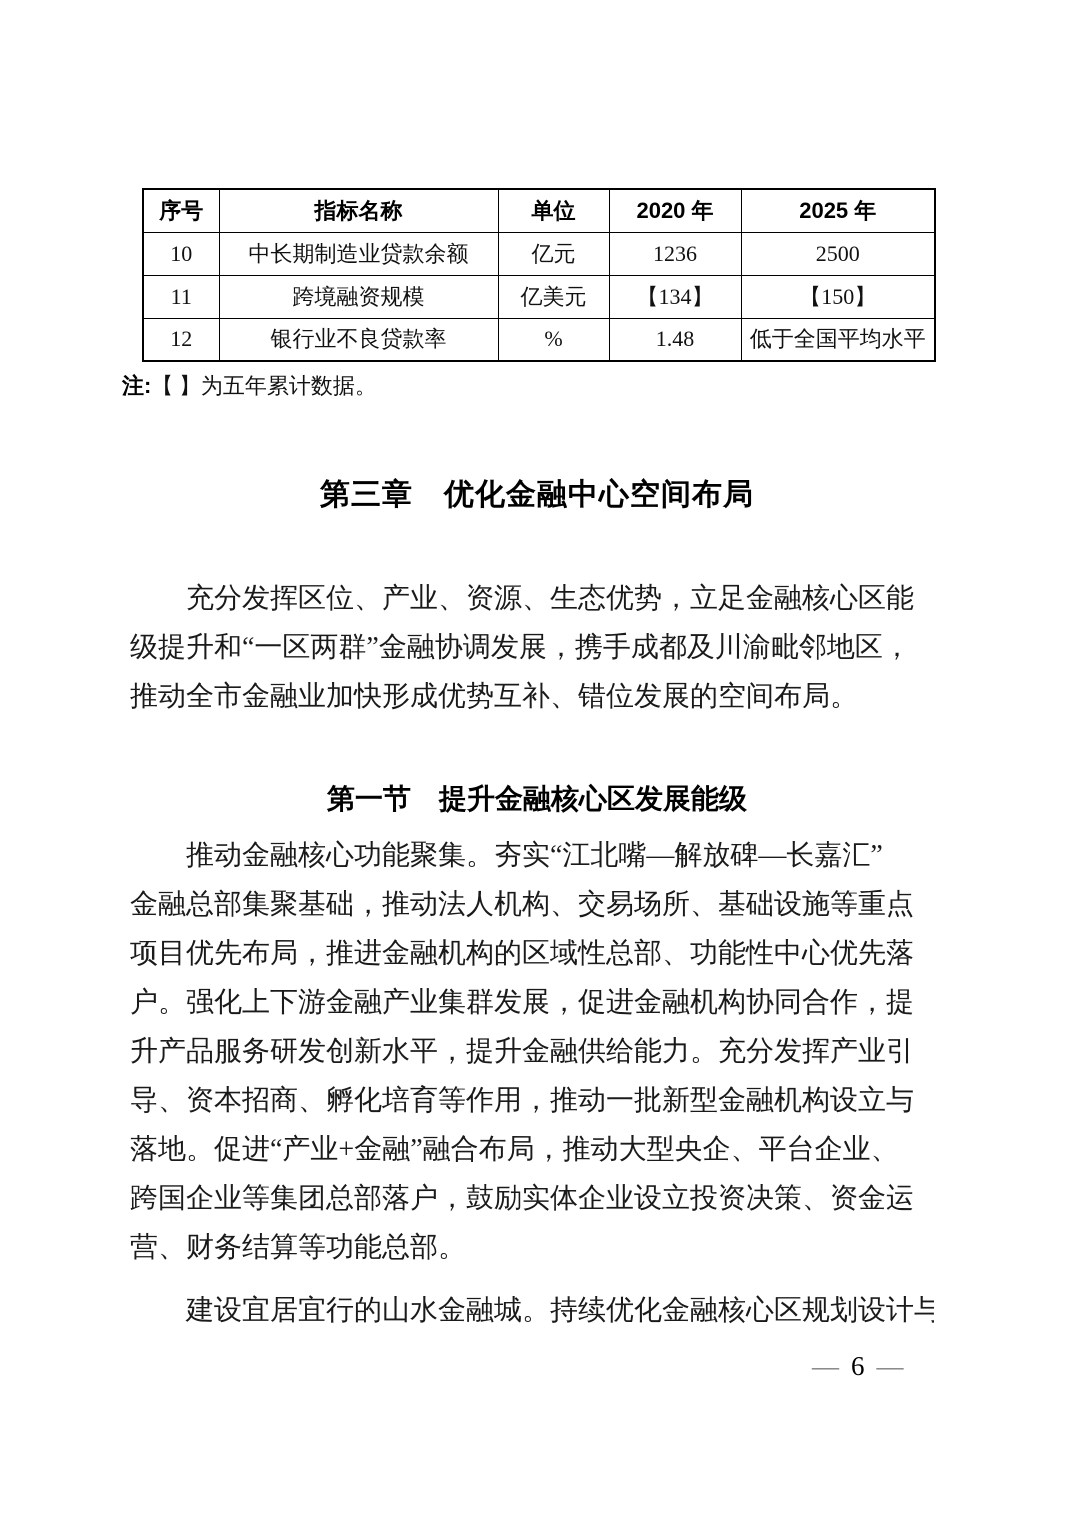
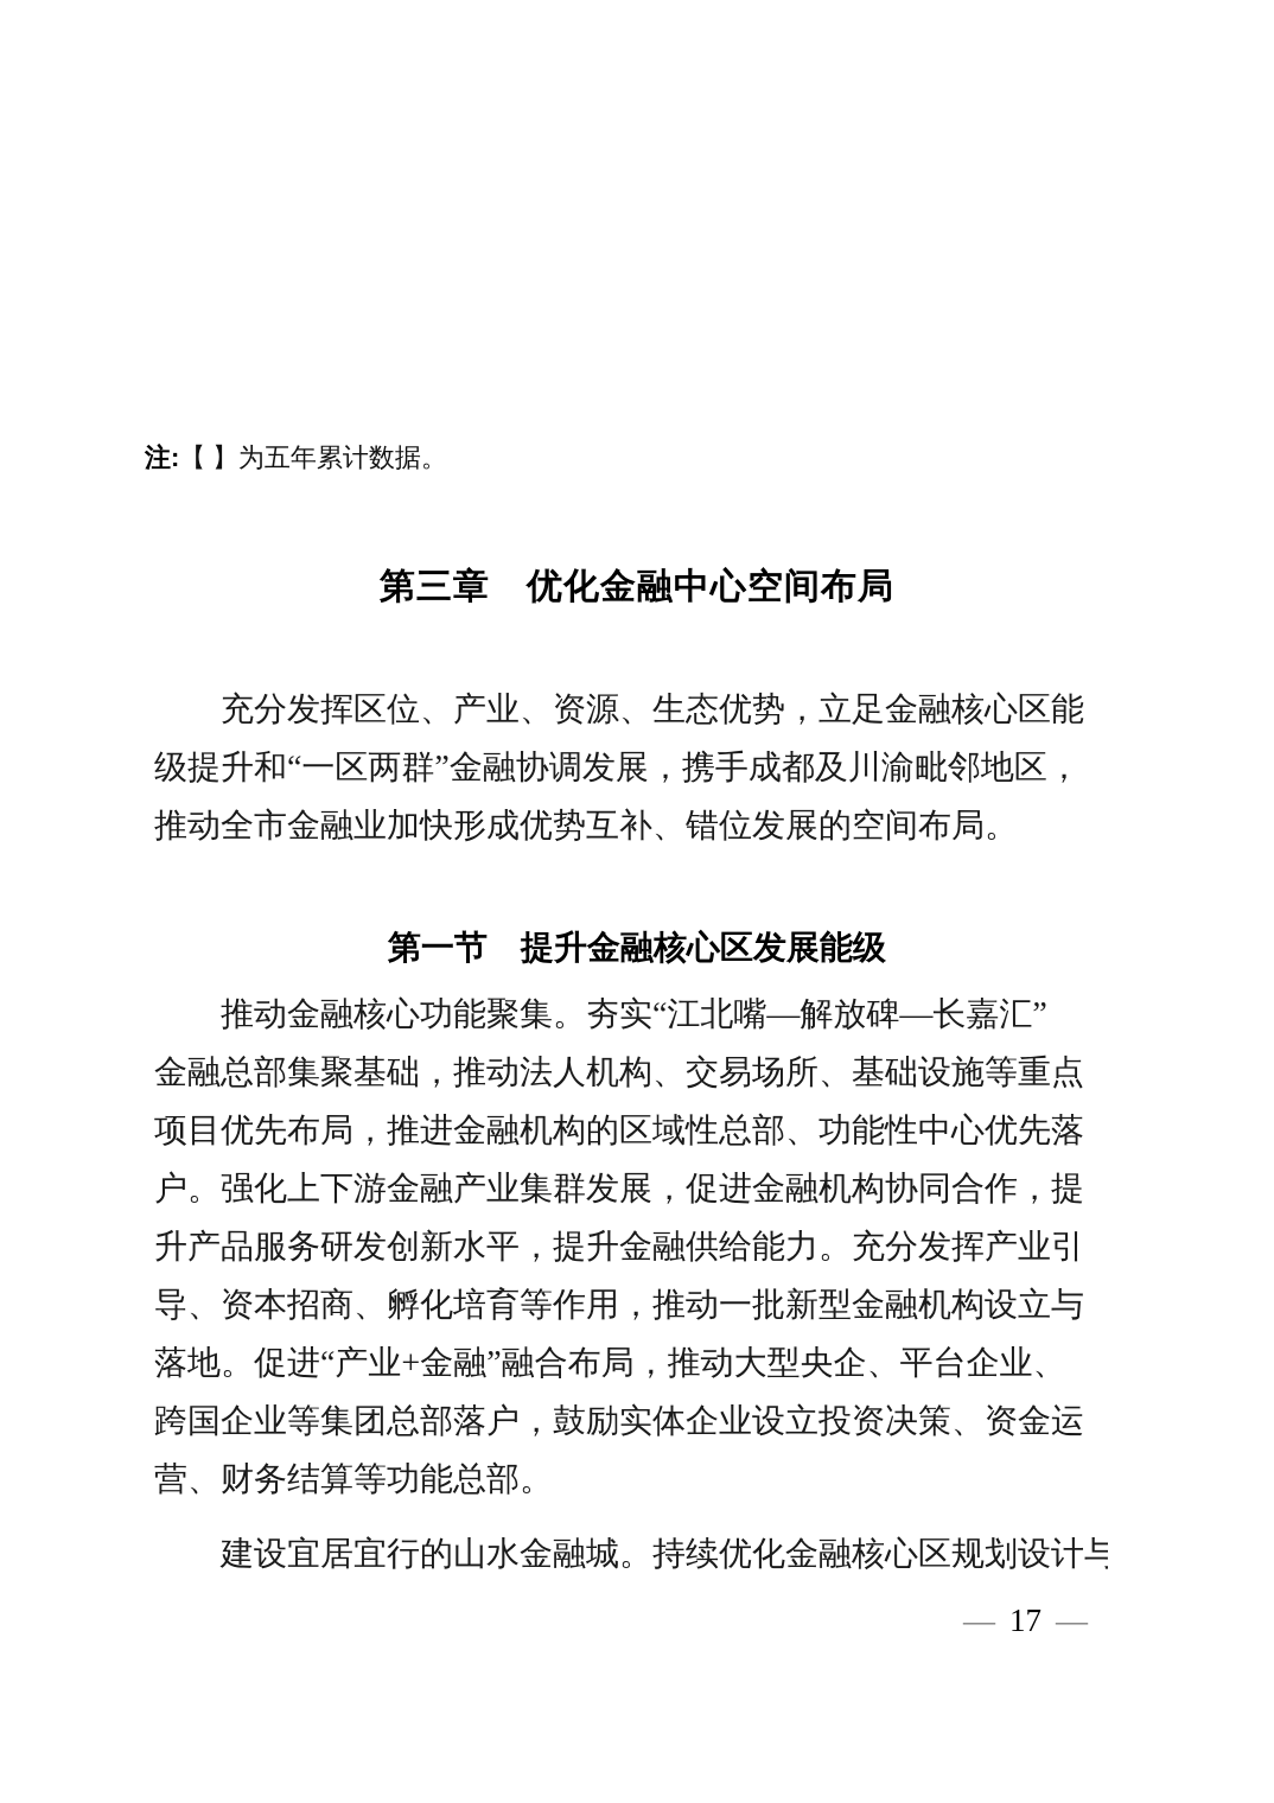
- 序号	指标名称	单位	2020 年	2025 年
- 10	中长期制造业贷款余额	亿元	1236	2500
- 11	跨境融资规模	亿美元	【134】	【150】
- 12	银行业不良贷款率	%	1.48	低于全国平均水平
  注:【 】为五年累计数据。
  第三章 优化金融中心空间布局
  充分发挥区位、产业、资源、生态优势，立足金融核心区能
  级提升和“一区两群”金融协调发展，携手成都及川渝毗邻地区，
  推动全市金融业加快形成优势互补、错位发展的空间布局。
  第一节 提升金融核心区发展能级
  推动金融核心功能聚集。夯实“江北嘴—解放碑—长嘉汇”
  金融总部集聚基础，推动法人机构、交易场所、基础设施等重点
  项目优先布局，推进金融机构的区域性总部、功能性中心优先落
  户。强化上下游金融产业集群发展，促进金融机构协同合作，提
  升产品服务研发创新水平，提升金融供给能力。充分发挥产业引
  导、资本招商、孵化培育等作用，推动一批新型金融机构设立与
  落地。促进“产业+金融”融合布局，推动大型央企、平台企业、
  跨国企业等集团总部落户，鼓励实体企业设立投资决策、资金运
  营、财务结算等功能总部。
  建设宜居宜行的山水金融城。持续优化金融核心区规划设计与
  —
- 6
+ 17
  —
